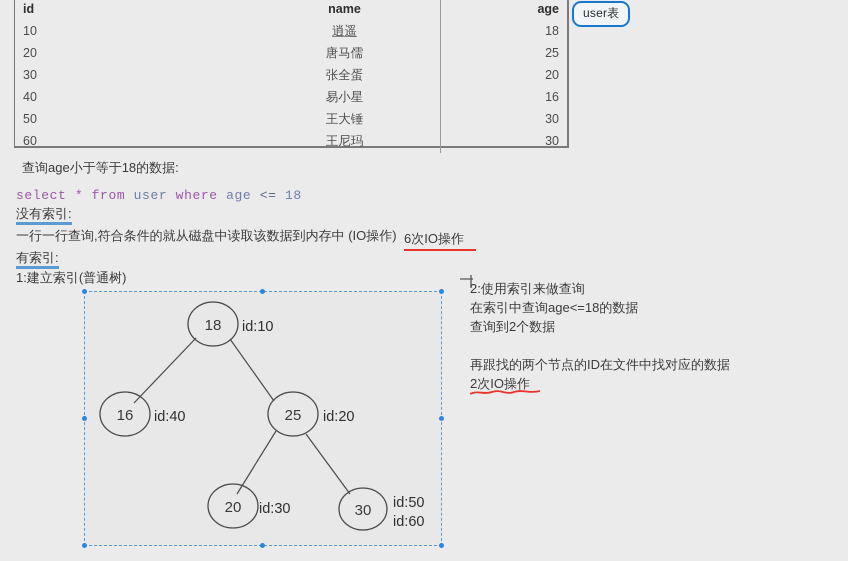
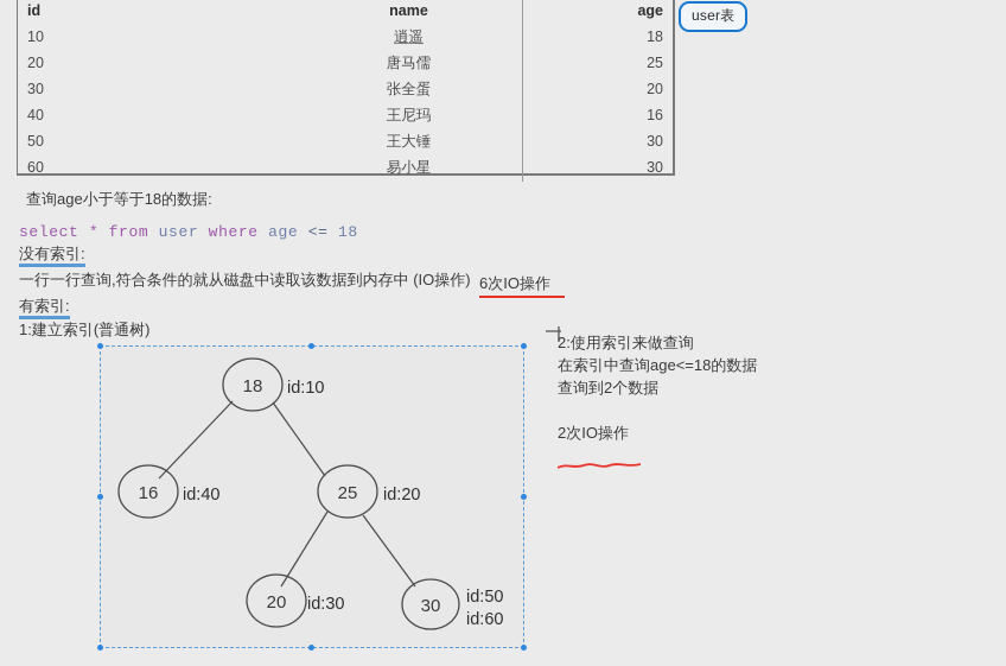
  id	name	age
  10	逍遥	18
  20	唐马儒	25
  30	张全蛋	20
- 40	易小星	16
+ 40	王尼玛	16
  50	王大锤	30
- 60	王尼玛	30
+ 60	易小星	30
  user表
  查询age小于等于18的数据:
  select * from user where age <= 18
  没有索引:
  一行一行查询,符合条件的就从磁盘中读取该数据到内存中 (IO操作)
  6次IO操作
  有索引:
  1:建立索引(普通树)
  18
  id:10
  16
  id:40
  25
  id:20
  20
  id:30
  30
  id:50
  id:60
  2:使用索引来做查询
  在索引中查询age<=18的数据
  查询到2个数据
- 再跟找的两个节点的ID在文件中找对应的数据
  2次IO操作
